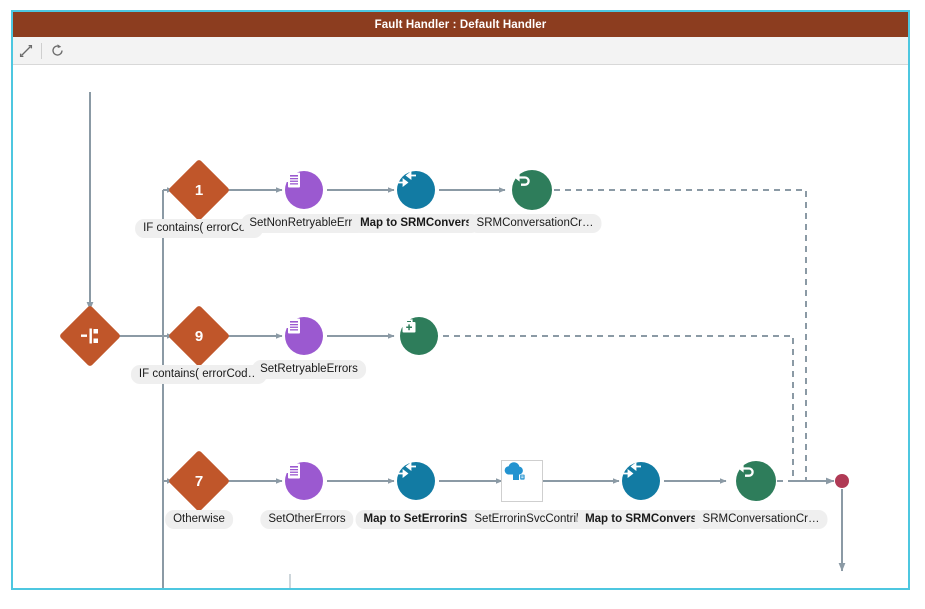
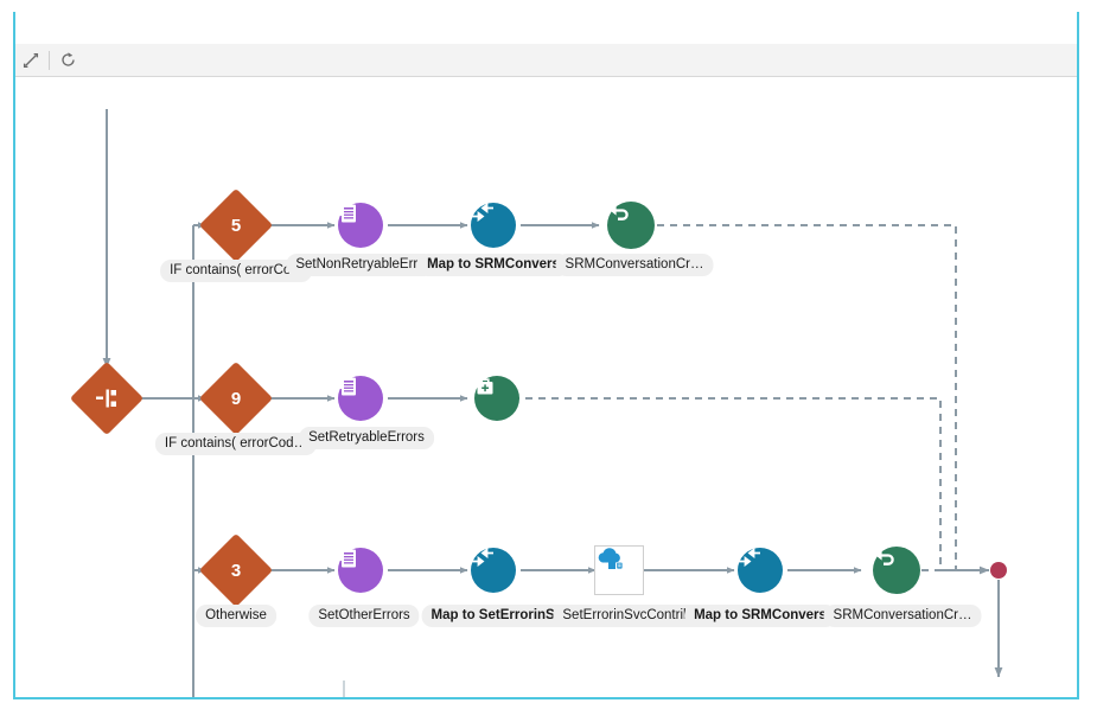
- Fault Handler : Default Handler
- 1
+ 5
  IF contains( errorC
  SetNonRetryableErr
  Map to SRMConver
  SRMConversationCr…
  9
  IF contains( errorCod
  SetRetryableErrors
- 7
+ 3
  Otherwise
  SetOtherErrors
  Map to SetErrorinS
  SetErrorinSvcContri
  Map to SRMConver
  SRMConversationCr…
